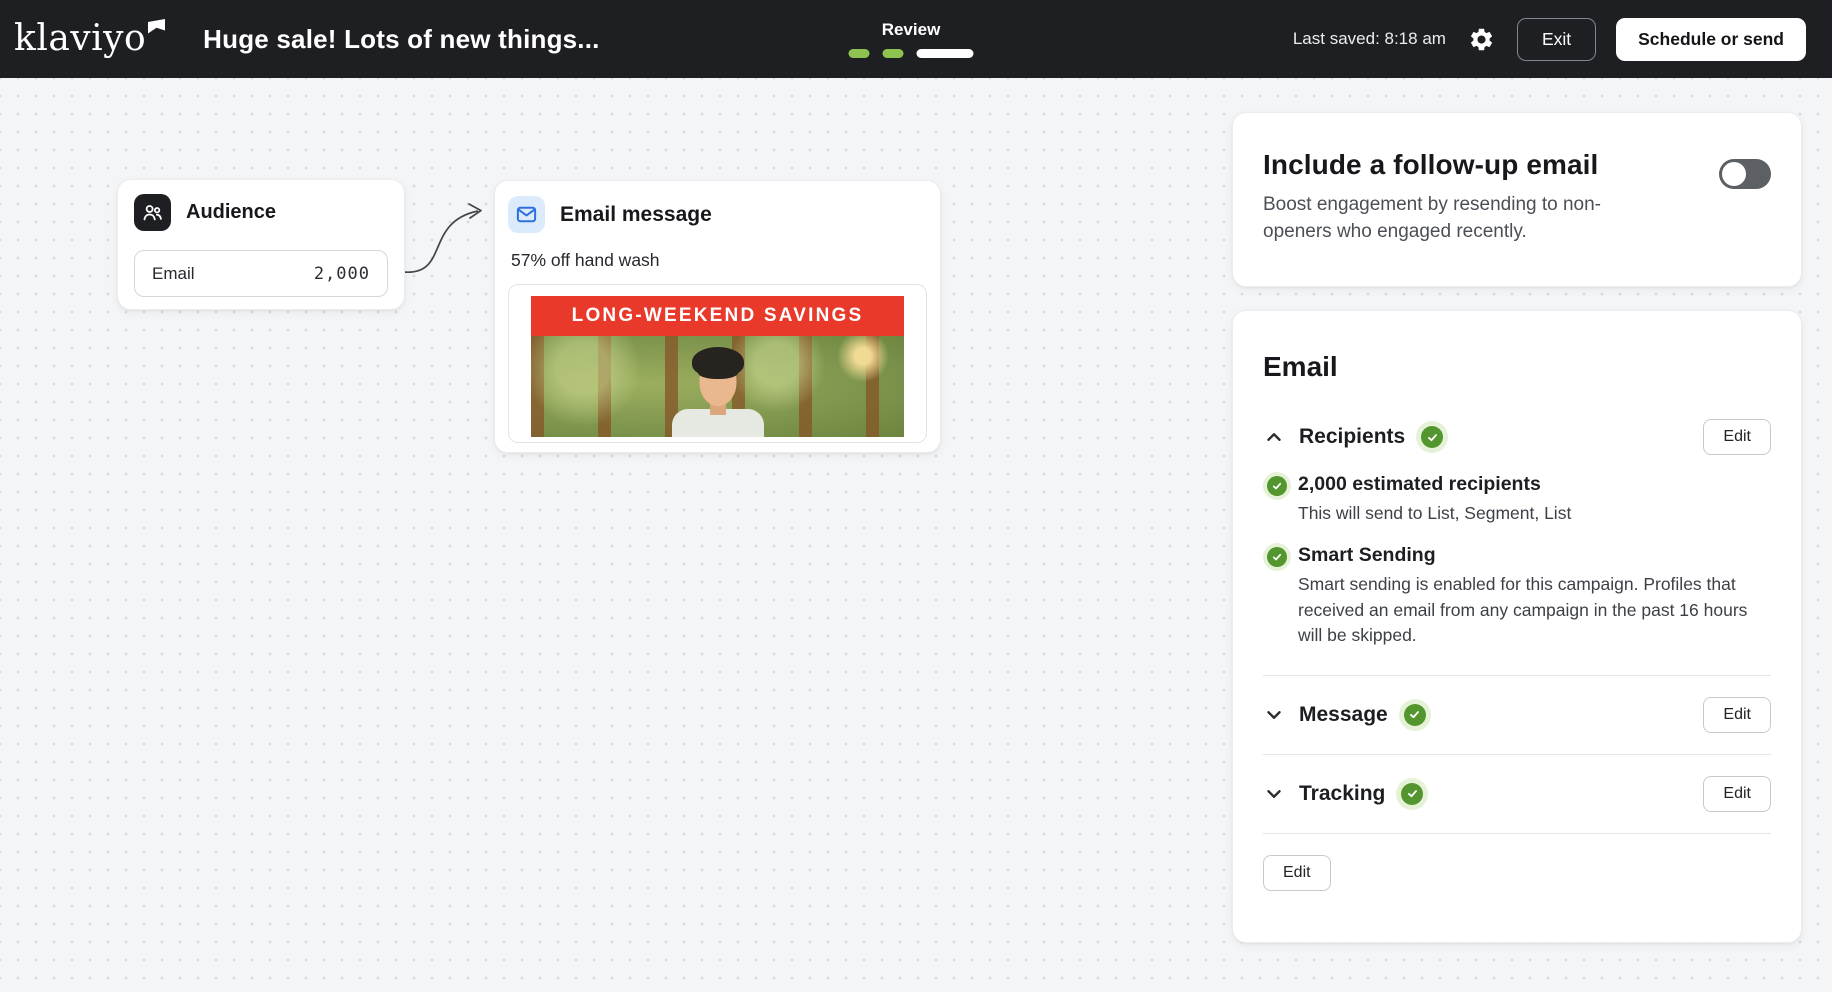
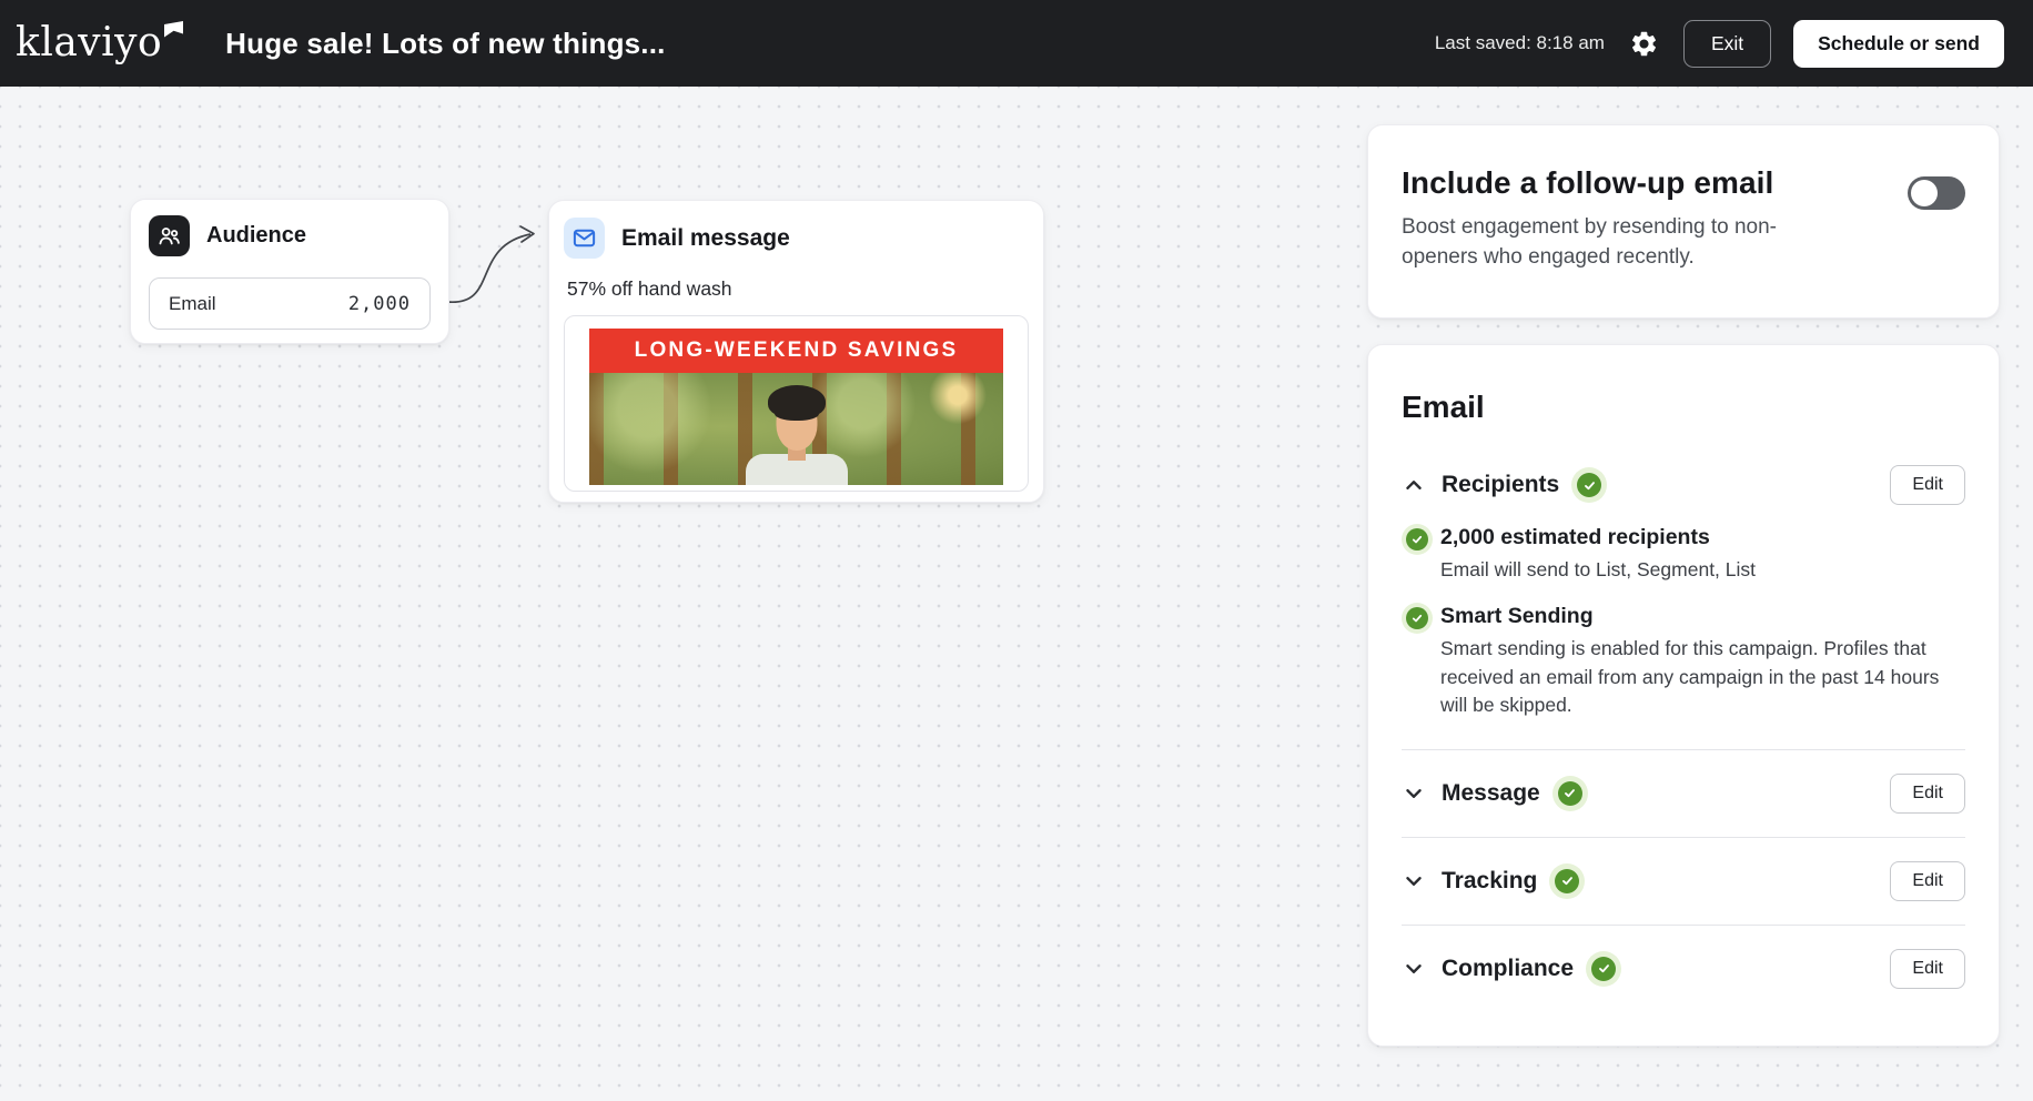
  klaviyo
  Huge sale! Lots of new things...
- Review
  Last saved: 8:18 am
  Exit
  Schedule or send
  Audience
  Email
  2,000
  Email message
  57% off hand wash
  LONG-WEEKEND SAVINGS
  Include a follow-up email
  Boost engagement by resending to non-openers who engaged recently.
  Email
  Recipients
  Edit
  2,000 estimated recipients
- This will send to List, Segment, List
+ Email will send to List, Segment, List
  Smart Sending
- Smart sending is enabled for this campaign. Profiles that received an email from any campaign in the past 16 hours will be skipped.
+ Smart sending is enabled for this campaign. Profiles that received an email from any campaign in the past 14 hours will be skipped.
  Message
  Edit
  Tracking
  Edit
+ Compliance
  Edit
